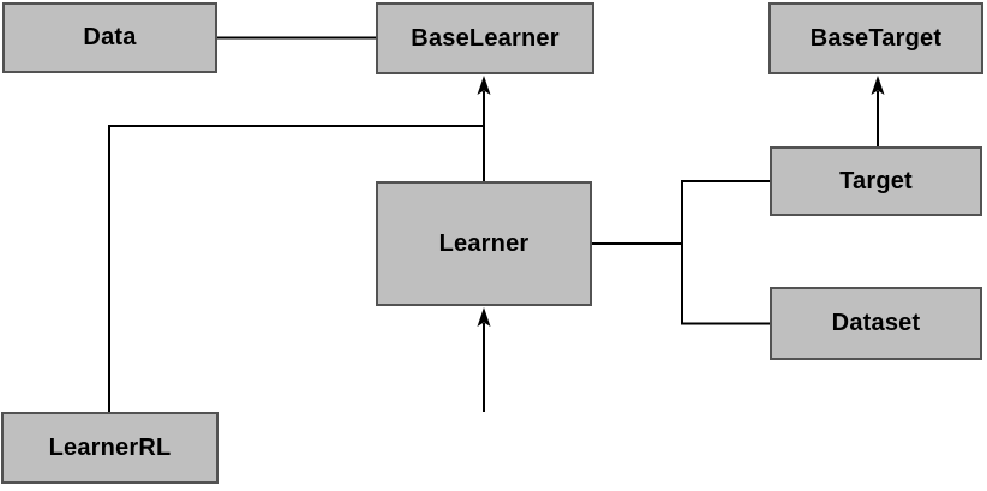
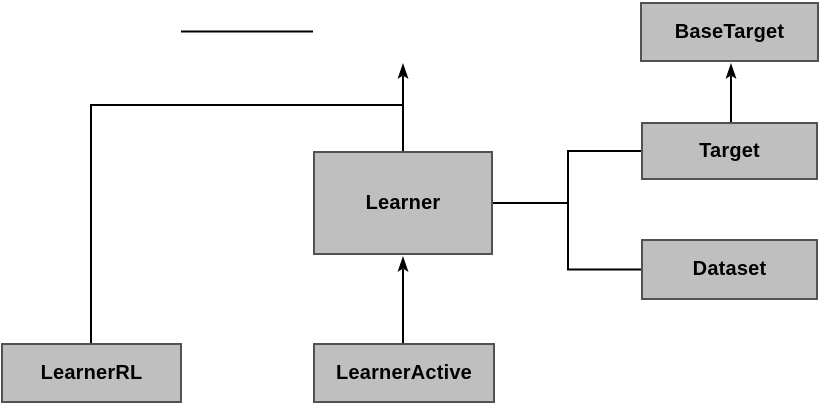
- Data
- BaseLearner
  BaseTarget
  Learner
  Target
  Dataset
  LearnerRL
+ LearnerActive
